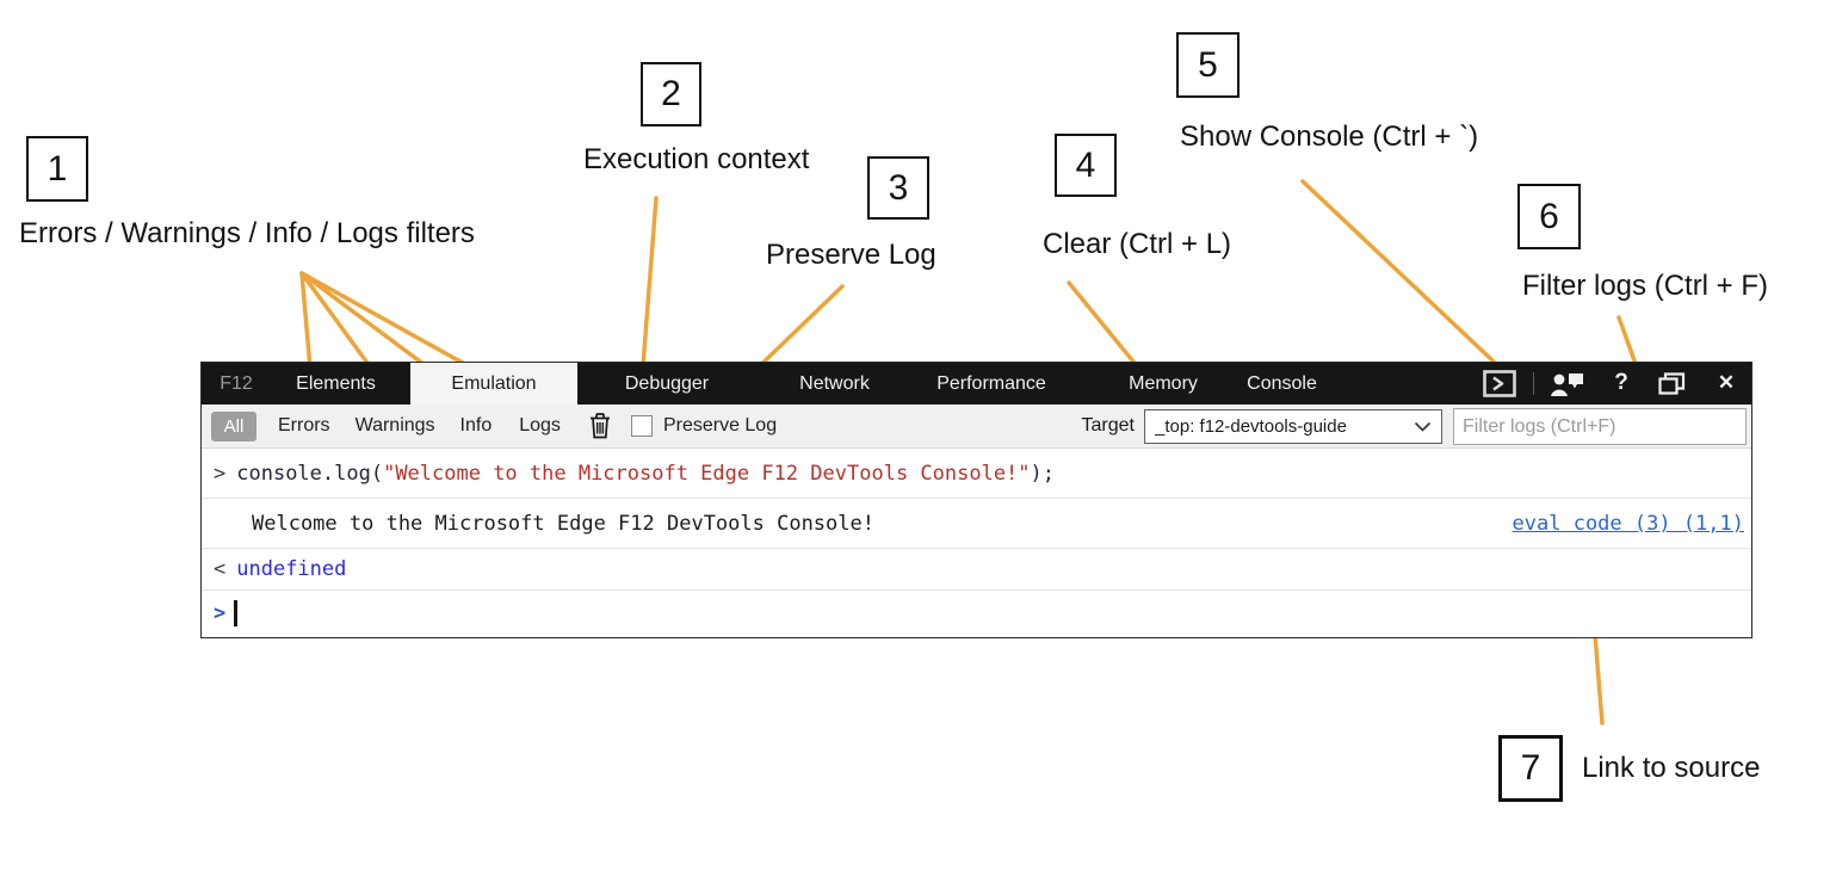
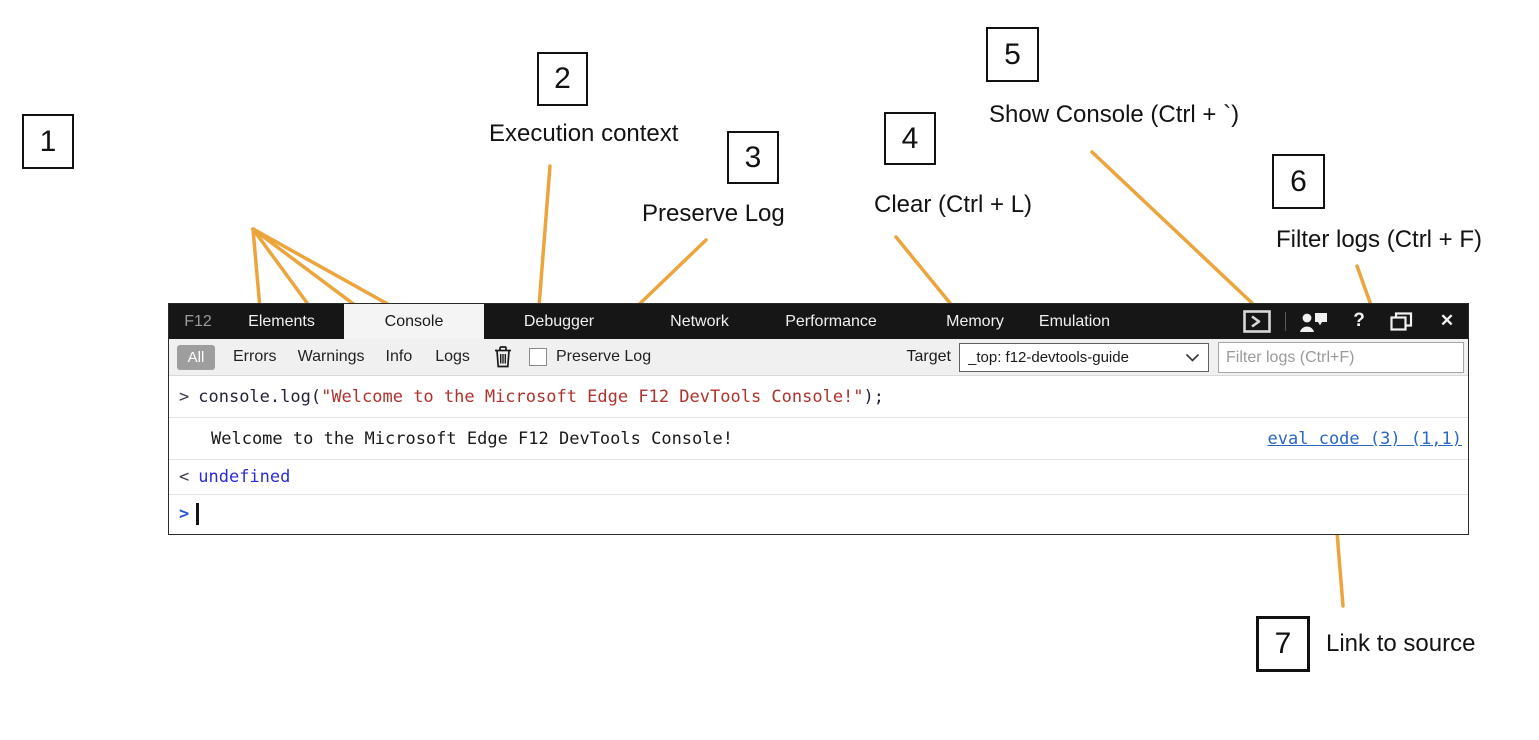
  1
- Errors / Warnings / Info / Logs filters
  2
  Execution context
  3
  Preserve Log
  4
  Clear (Ctrl + L)
  5
  Show Console (Ctrl + `)
  6
  Filter logs (Ctrl + F)
  7
  Link to source
  F12
  Elements
- Emulation
+ Console
  Debugger
  Network
  Performance
  Memory
- Console
+ Emulation
  ?
  ✕
  All
  Errors
  Warnings
  Info
  Logs
  Preserve Log
  Target
  _top: f12-devtools-guide
  Filter logs (Ctrl+F)
  >
  console.log("Welcome to the Microsoft Edge F12 DevTools Console!");
  Welcome to the Microsoft Edge F12 DevTools Console!
  eval code (3) (1,1)
  <
  undefined
  >
